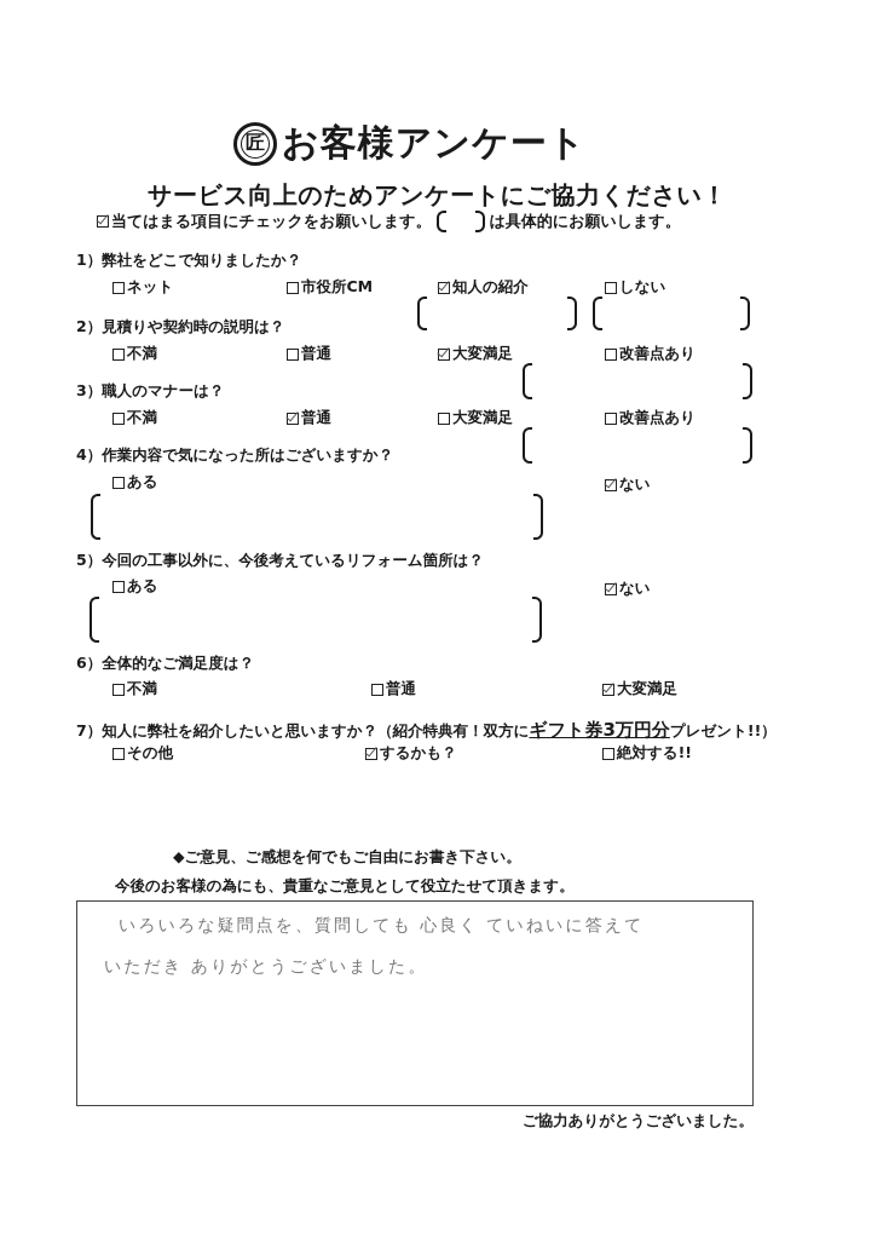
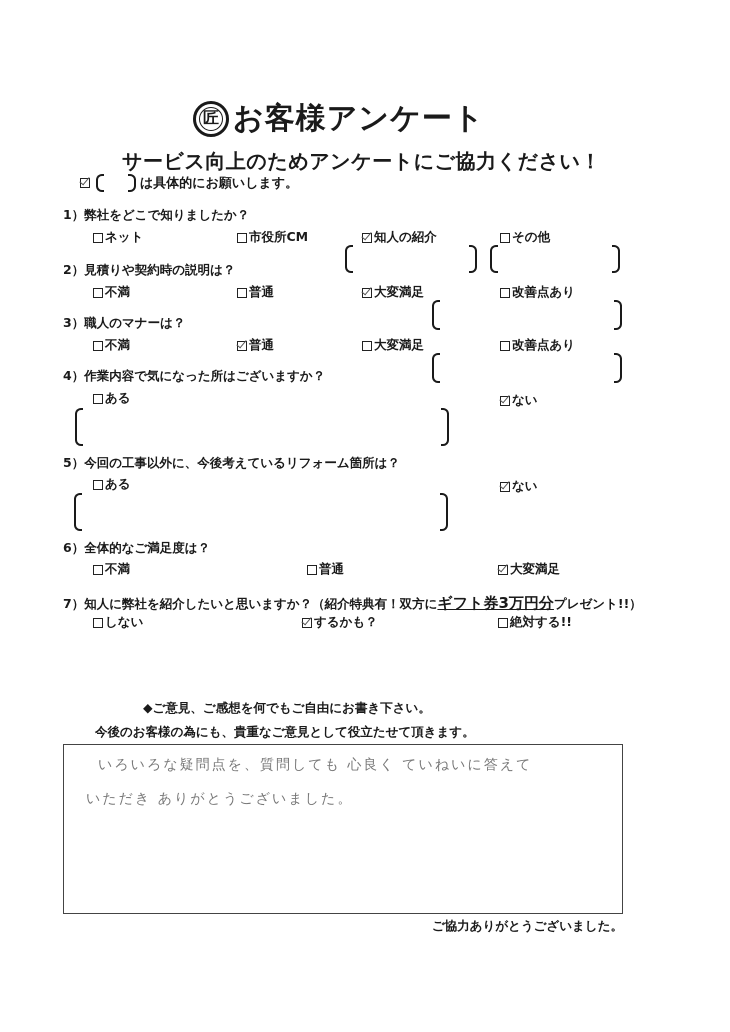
  匠
  お客様アンケート
  サービス向上のためアンケートにご協力ください！
- 当てはまる項目にチェックをお願いします。
  は具体的にお願いします。
  1）弊社をどこで知りましたか？
  ネット
  市役所CM
  知人の紹介
- しない
+ その他
  2）見積りや契約時の説明は？
  不満
  普通
  大変満足
  改善点あり
  3）職人のマナーは？
  不満
  普通
  大変満足
  改善点あり
  4）作業内容で気になった所はございますか？
  ある
  ない
  5）今回の工事以外に、今後考えているリフォーム箇所は？
  ある
  ない
  6）全体的なご満足度は？
  不満
  普通
  大変満足
  7）知人に弊社を紹介したいと思いますか？（紹介特典有！双方にギフト券3万円分プレゼント!!）
- その他
+ しない
  するかも？
  絶対する!!
  ◆ご意見、ご感想を何でもご自由にお書き下さい。
  今後のお客様の為にも、貴重なご意見として役立たせて頂きます。
  いろいろな疑問点を、質問しても 心良く ていねいに答えて
  いただき ありがとうございました。
  ご協力ありがとうございました。
